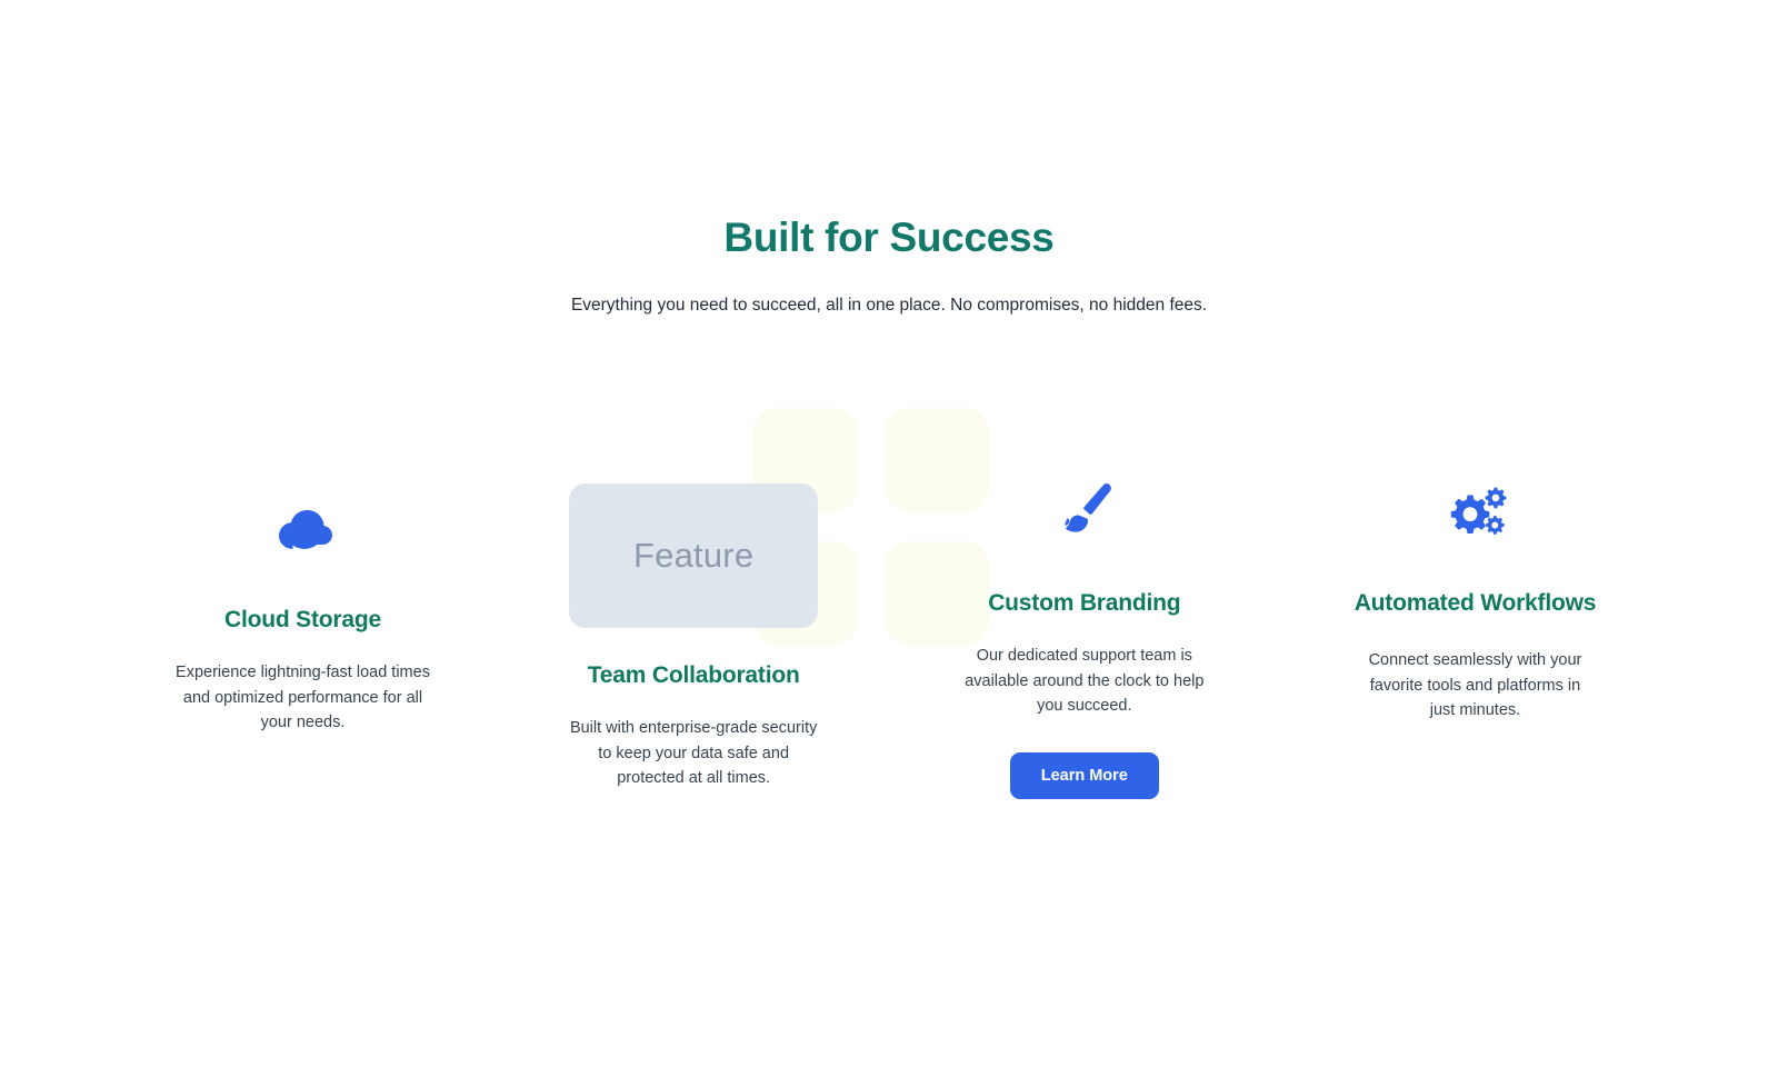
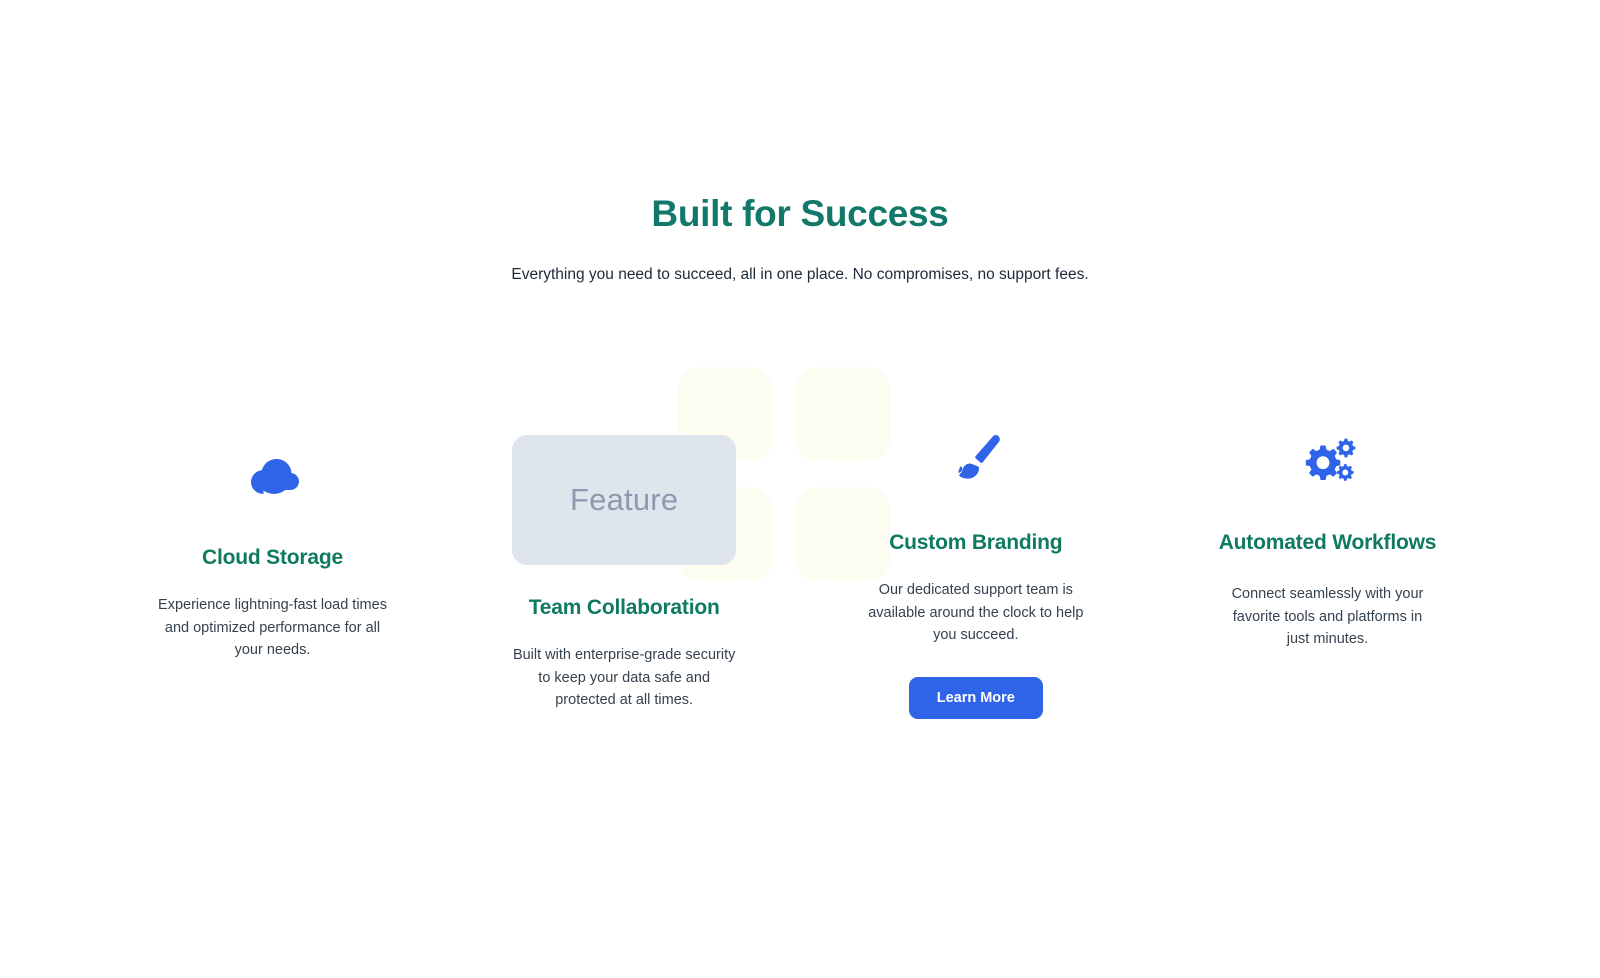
  Built for Success
- Everything you need to succeed, all in one place. No compromises, no hidden fees.
+ Everything you need to succeed, all in one place. No compromises, no support fees.
  Cloud Storage
  Experience lightning-fast load times and optimized performance for all your needs.
  Feature
  Team Collaboration
  Built with enterprise-grade security to keep your data safe and protected at all times.
  Custom Branding
  Our dedicated support team is available around the clock to help you succeed.
  Learn More
  Automated Workflows
  Connect seamlessly with your favorite tools and platforms in just minutes.
